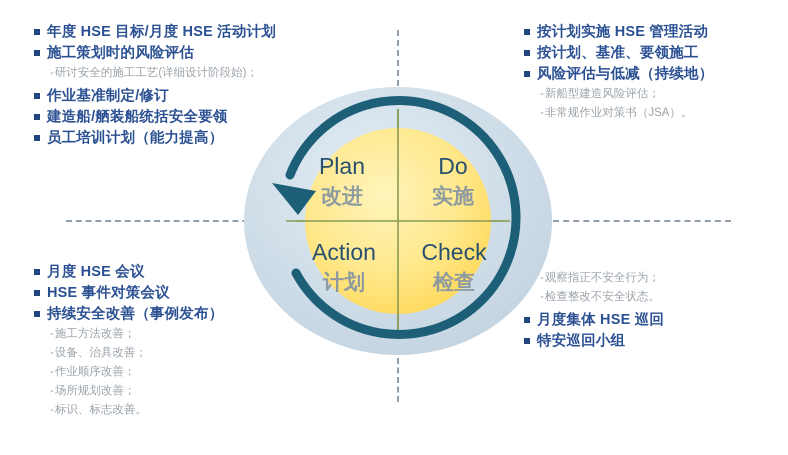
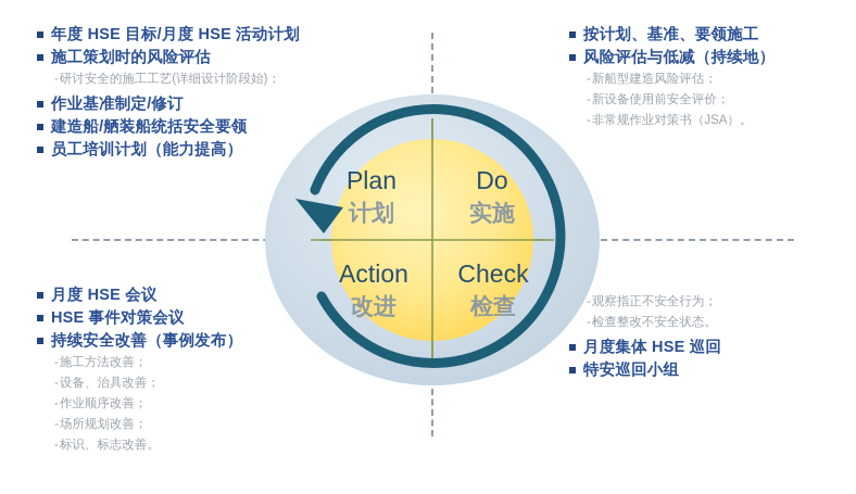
  年度 HSE 目标/月度 HSE 活动计划
  施工策划时的风险评估
  研讨安全的施工工艺(详细设计阶段始)；
  作业基准制定/修订
  建造船/舾装船统括安全要领
  员工培训计划（能力提高）
- 按计划实施 HSE 管理活动
  按计划、基准、要领施工
  风险评估与低减（持续地）
  新船型建造风险评估；
+ 新设备使用前安全评价；
  非常规作业对策书（JSA）。
  月度 HSE 会议
  HSE 事件对策会议
  持续安全改善（事例发布）
  施工方法改善；
  设备、治具改善；
  作业顺序改善；
  场所规划改善；
  标识、标志改善。
  观察指正不安全行为；
  检查整改不安全状态。
  月度集体 HSE 巡回
  特安巡回小组
  Plan
- 改进
+ 计划
  Do
  实施
  Action
- 计划
+ 改进
  Check
  检查
